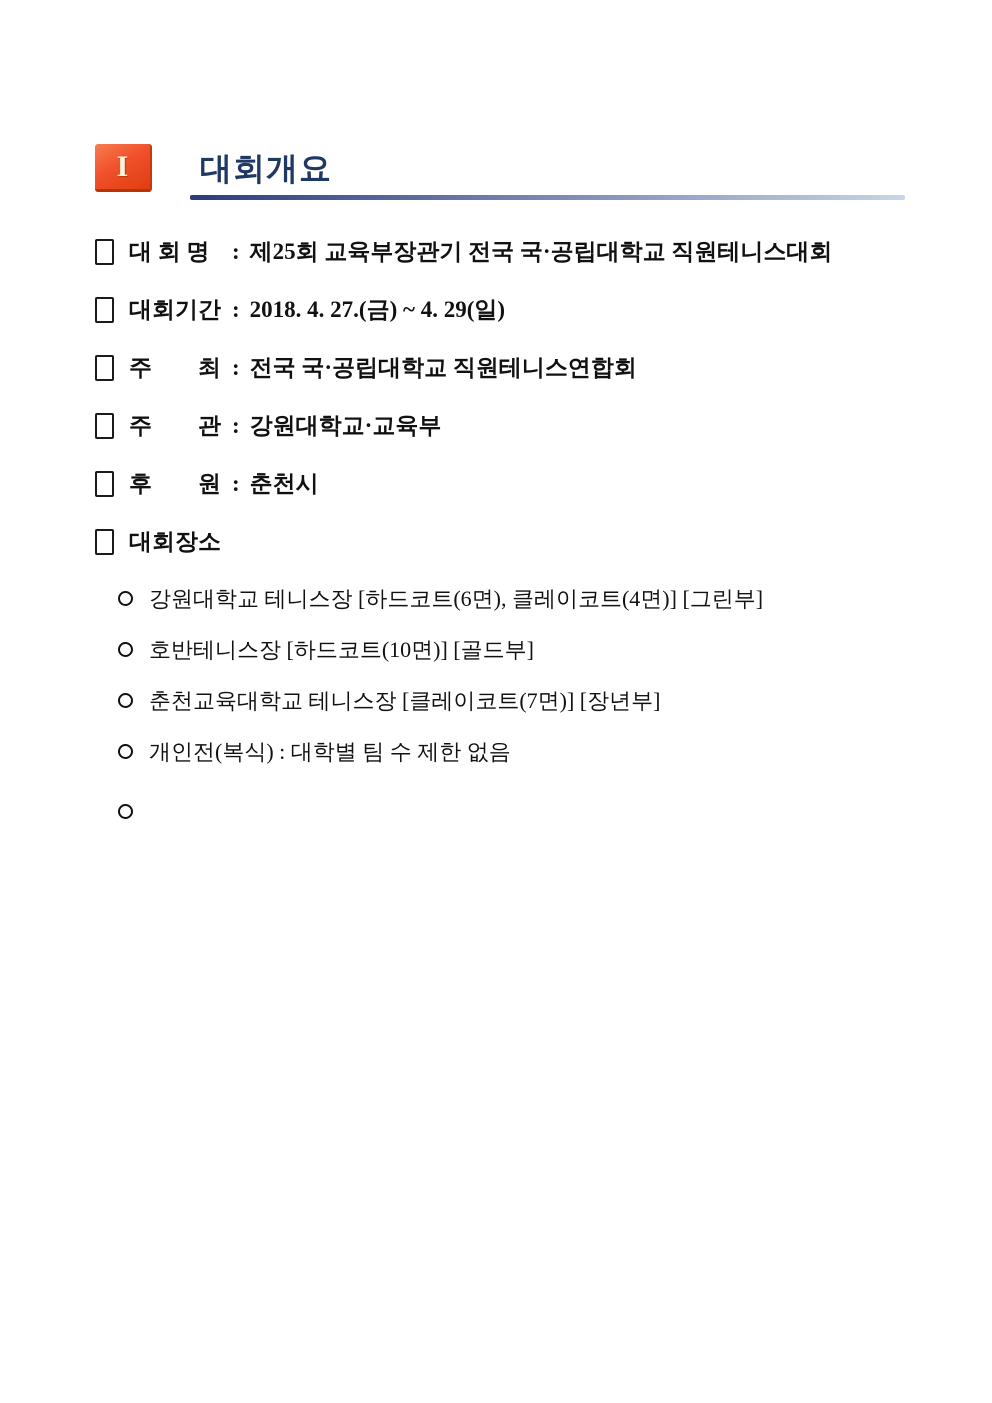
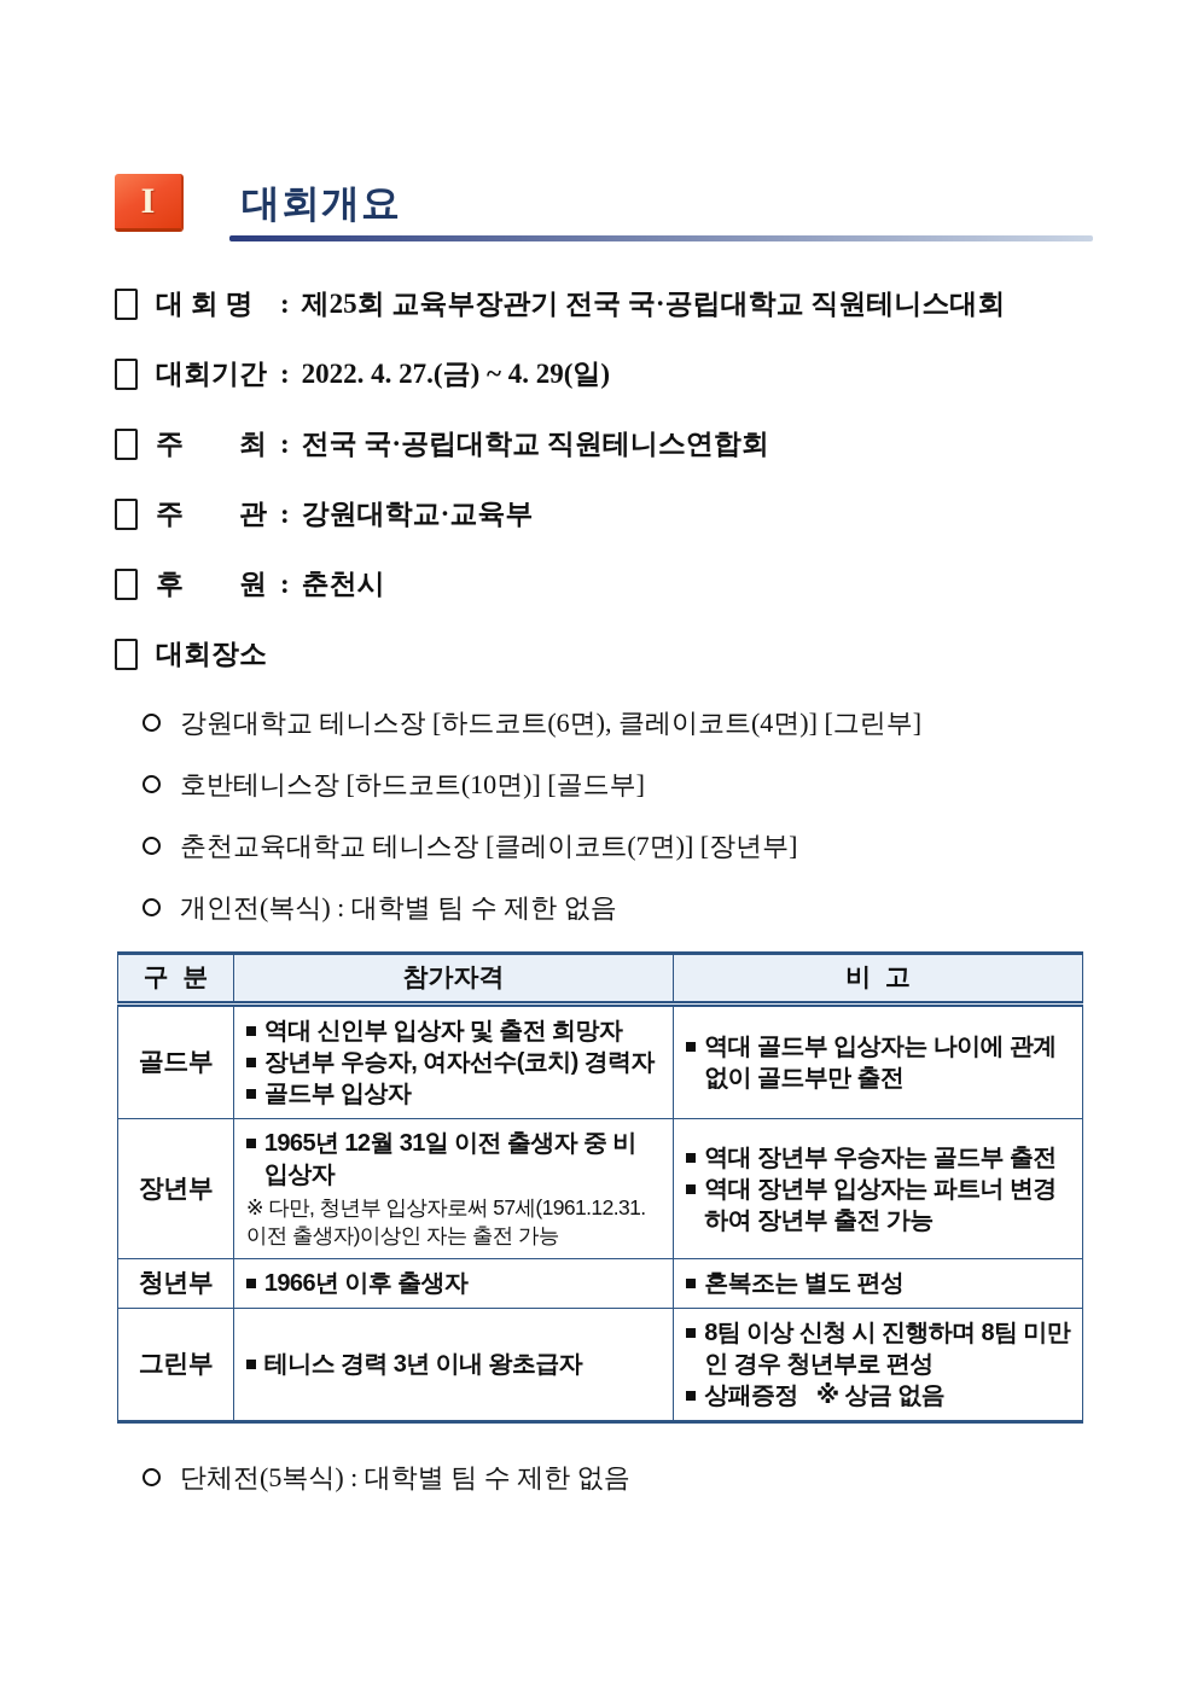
  I
  대회개요
  대 회 명
  :
  제25회 교육부장관기 전국 국·공립대학교 직원테니스대회
  대회기간
  :
- 2018. 4. 27.(금) ~ 4. 29(일)
+ 2022. 4. 27.(금) ~ 4. 29(일)
  주 최
  :
  전국 국·공립대학교 직원테니스연합회
  주 관
  :
  강원대학교·교육부
  후 원
  :
  춘천시
  대회장소
  강원대학교 테니스장 [하드코트(6면), 클레이코트(4면)] [그린부]
  호반테니스장 [하드코트(10면)] [골드부]
  춘천교육대학교 테니스장 [클레이코트(7면)] [장년부]
  개인전(복식) : 대학별 팀 수 제한 없음
+ 구 분	참가자격	비 고
+ 골드부	역대 신인부 입상자 및 출전 희망자 장년부 우승자, 여자선수(코치) 경력자 골드부 입상자	역대 골드부 입상자는 나이에 관계없이 골드부만 출전
+ 장년부	1965년 12월 31일 이전 출생자 중 비 입상자 ※ 다만, 청년부 입상자로써 57세(1961.12.31. 이전 출생자)이상인 자는 출전 가능	역대 장년부 우승자는 골드부 출전 역대 장년부 입상자는 파트너 변경하여 장년부 출전 가능
+ 청년부	1966년 이후 출생자	혼복조는 별도 편성
+ 그린부	테니스 경력 3년 이내 왕초급자	8팀 이상 신청 시 진행하며 8팀 미만인 경우 청년부로 편성 상패증정 ※ 상금 없음
+ 단체전(5복식) : 대학별 팀 수 제한 없음
